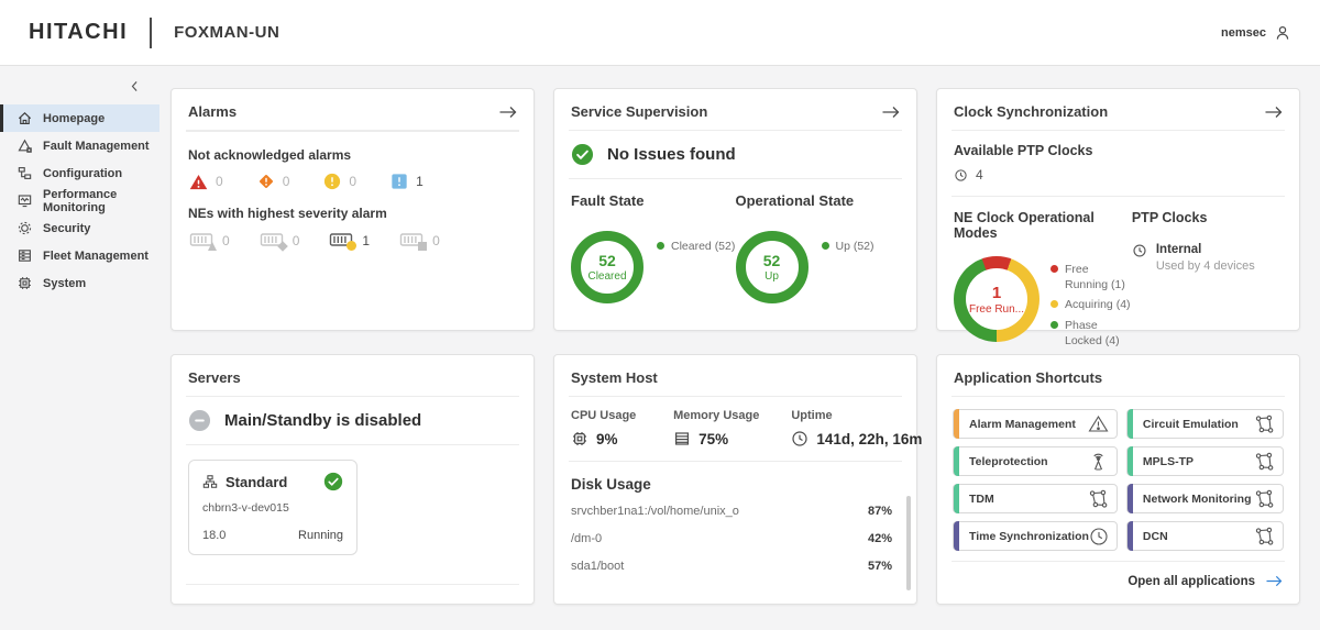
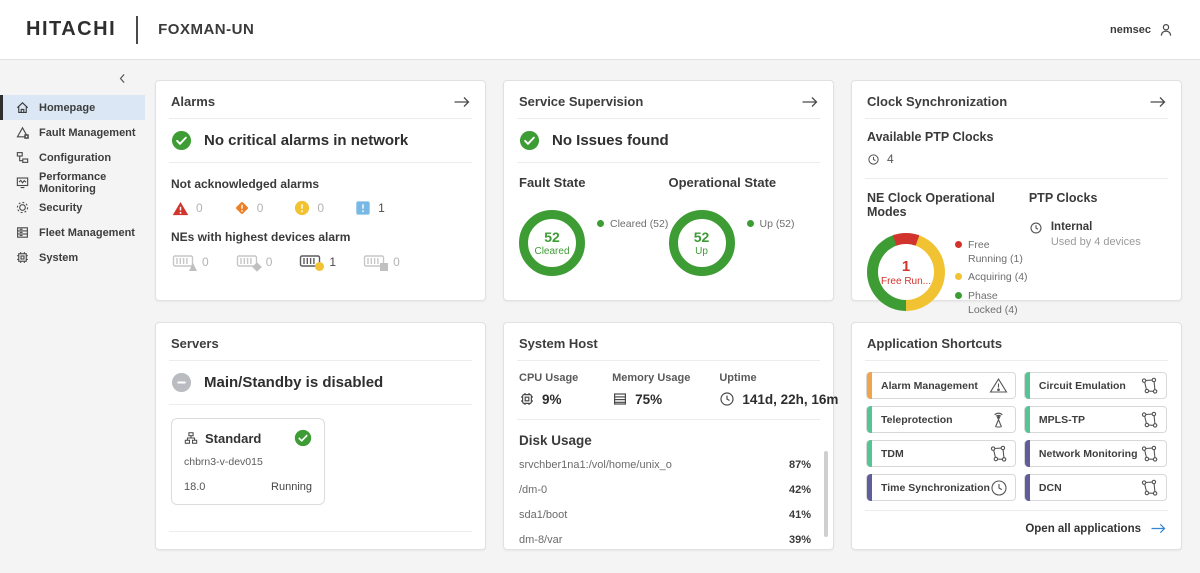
  HITACHI
  FOXMAN-UN
  nemsec
  Homepage
  Fault Management
  Configuration
  Performance Monitoring
  Security
  Fleet Management
  System
  Alarms
+ No critical alarms in network
  Not acknowledged alarms
  0
  0
  0
  1
- NEs with highest severity alarm
+ NEs with highest devices alarm
  0
  0
  1
  0
  Service Supervision
  No Issues found
  Fault State
  52
  Cleared
  Cleared (52)
  Operational State
  52
  Up
  Up (52)
  Clock Synchronization
  Available PTP Clocks
  4
  NE Clock Operational Modes
  1
  Free Run...
  Free Running (1)
  Acquiring (4)
  Phase Locked (4)
  PTP Clocks
  Internal
  Used by 4 devices
  Servers
  Main/Standby is disabled
  Standard
  chbrn3-v-dev015
  18.0
  Running
  System Host
  CPU Usage
  9%
  Memory Usage
  75%
  Uptime
  141d, 22h, 16m
  Disk Usage
  srvchber1na1:/vol/home/unix_o
  87%
  /dm-0
  42%
  sda1/boot
- 57%
+ 41%
+ dm-8/var
+ 39%
  Application Shortcuts
  Alarm Management
  Circuit Emulation
  Teleprotection
  MPLS-TP
  TDM
  Network Monitoring
  Time Synchronization
  DCN
  Open all applications
